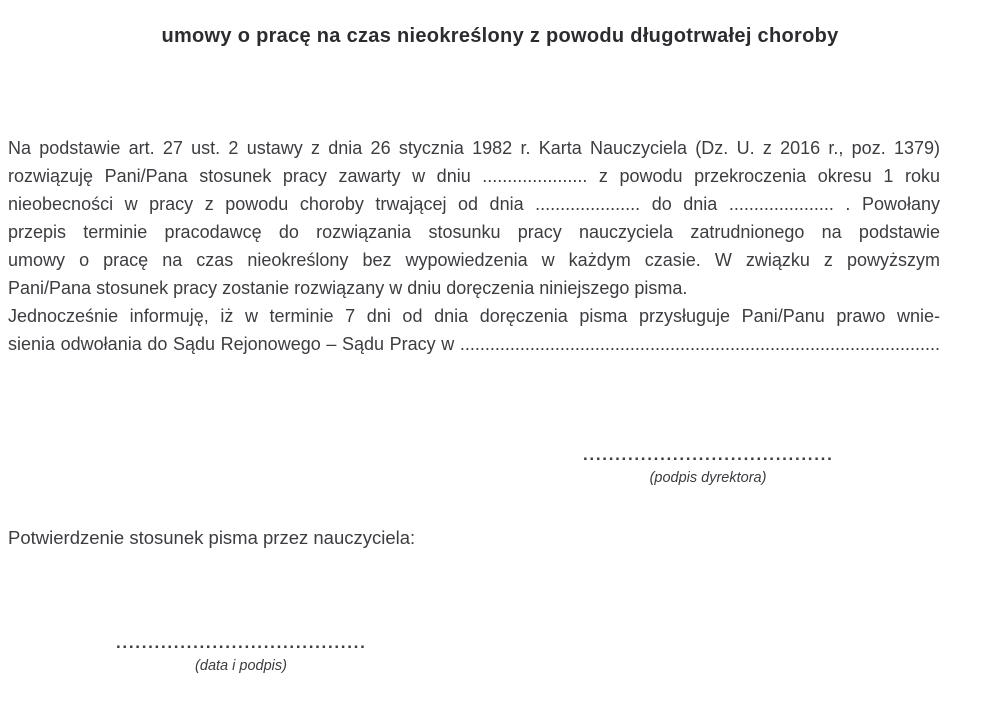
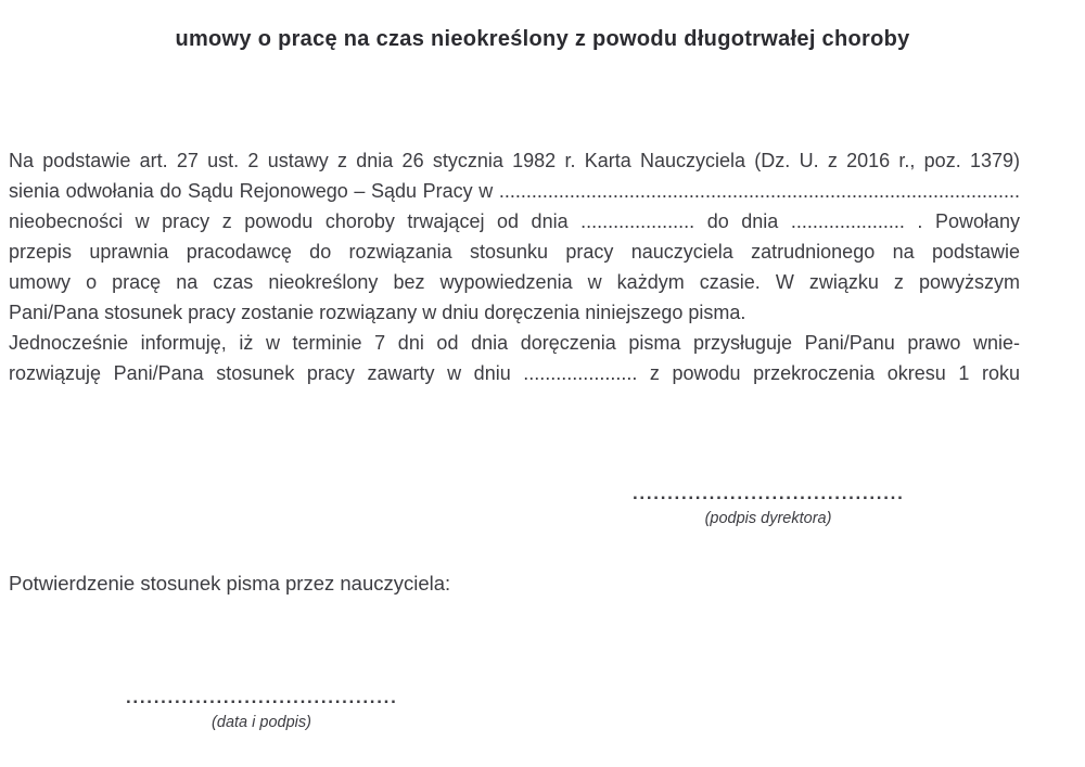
  umowy o pracę na czas nieokreślony z powodu długotrwałej choroby
  Na podstawie art. 27 ust. 2 ustawy z dnia 26 stycznia 1982 r. Karta Nauczyciela (Dz. U. z 2016 r., poz. 1379)
- rozwiązuję Pani/Pana stosunek pracy zawarty w dniu ..................... z powodu przekroczenia okresu 1 roku
+ sienia odwołania do Sądu Rejonowego – Sądu Pracy w ................................................................................................
  nieobecności w pracy z powodu choroby trwającej od dnia ..................... do dnia ..................... . Powołany
- przepis terminie pracodawcę do rozwiązania stosunku pracy nauczyciela zatrudnionego na podstawie
+ przepis uprawnia pracodawcę do rozwiązania stosunku pracy nauczyciela zatrudnionego na podstawie
  umowy o pracę na czas nieokreślony bez wypowiedzenia w każdym czasie. W związku z powyższym
  Pani/Pana stosunek pracy zostanie rozwiązany w dniu doręczenia niniejszego pisma.
  Jednocześnie informuję, iż w terminie 7 dni od dnia doręczenia pisma przysługuje Pani/Panu prawo wnie-
- sienia odwołania do Sądu Rejonowego – Sądu Pracy w ................................................................................................
+ rozwiązuję Pani/Pana stosunek pracy zawarty w dniu ..................... z powodu przekroczenia okresu 1 roku
  .......................................
  (podpis dyrektora)
  Potwierdzenie stosunek pisma przez nauczyciela:
  .......................................
  (data i podpis)
